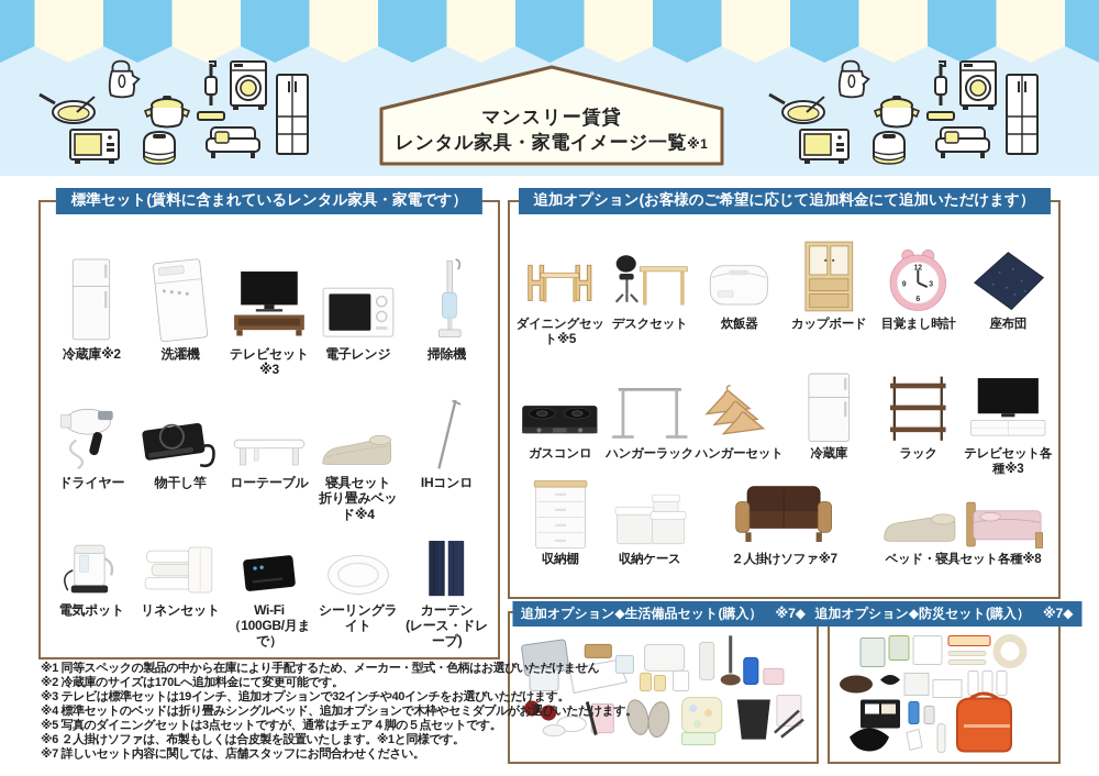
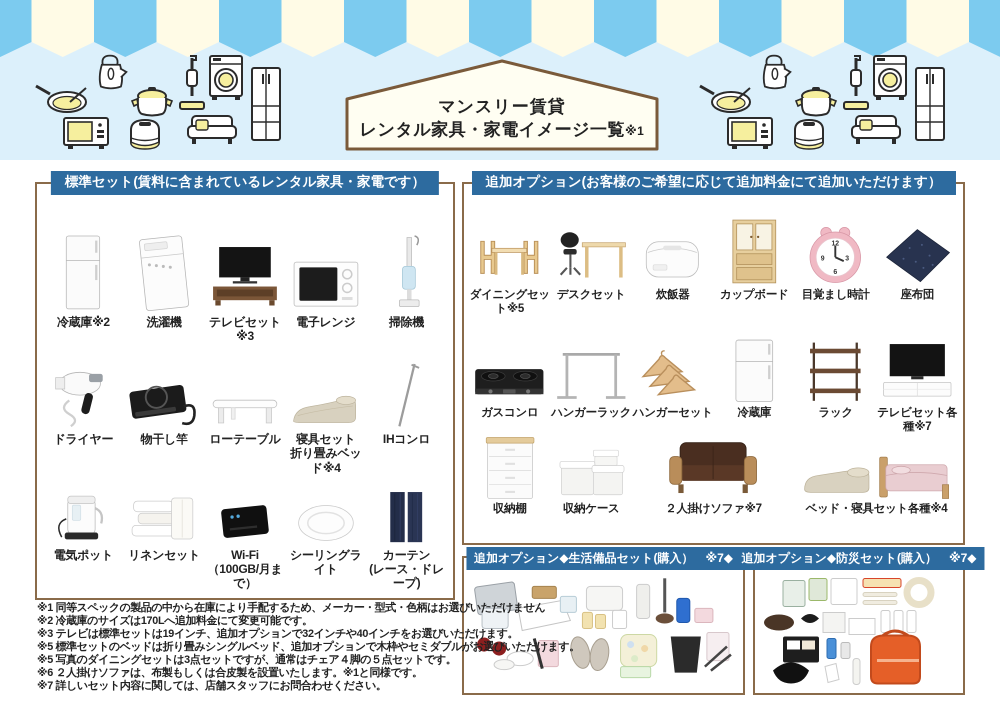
  マンスリー賃貸
  レンタル家具・家電イメージ一覧※1
  標準セット(賃料に含まれているレンタル家具・家電です）
  冷蔵庫※2
  洗濯機
  テレビセット※3
  電子レンジ
  掃除機
  ドライヤー
  物干し竿
  ローテーブル
  寝具セット
  折り畳みベッド※4
  IHコンロ
  電気ポット
  リネンセット
  Wi-Fi
  （100GB/月まで）
  シーリングライト
  カーテン
  (レース・ドレープ)
  追加オプション(お客様のご希望に応じて追加料金にて追加いただけます）
  ダイニングセット※5
  デスクセット
  炊飯器
  カップボード
  目覚まし時計
  座布団
  ガスコンロ
  ハンガーラック
  ハンガーセット
  冷蔵庫
  ラック
- テレビセット各種※3
+ テレビセット各種※7
  収納棚
  収納ケース
  ２人掛けソファ※7
- ベッド・寝具セット各種※8
+ ベッド・寝具セット各種※4
  追加オプション◆生活備品セット(購入） ※7◆
  追加オプション◆防災セット(購入） ※7◆
  ※1 同等スペックの製品の中から在庫により手配するため、メーカー・型式・色柄はお選びいただけません
  ※2 冷蔵庫のサイズは170Lへ追加料金にて変更可能です。
  ※3 テレビは標準セットは19インチ、追加オプションで32インチや40インチをお選びいただけます。
- ※4 標準セットのベッドは折り畳みシングルベッド、追加オプションで木枠やセミダブルがお選びいただけます。
+ ※5 標準セットのベッドは折り畳みシングルベッド、追加オプションで木枠やセミダブルがお選びいただけます。
  ※5 写真のダイニングセットは3点セットですが、通常はチェア４脚の５点セットです。
  ※6 ２人掛けソファは、布製もしくは合皮製を設置いたします。※1と同様です。
  ※7 詳しいセット内容に関しては、店舗スタッフにお問合わせください。
